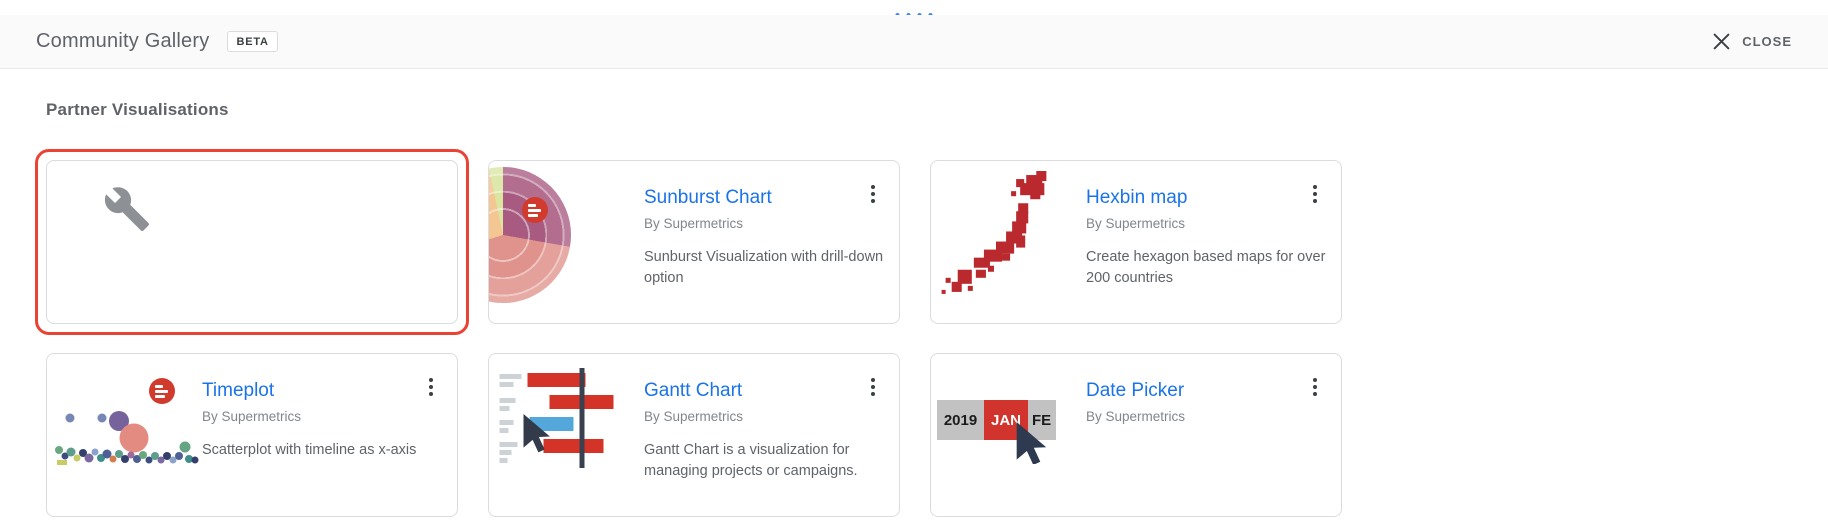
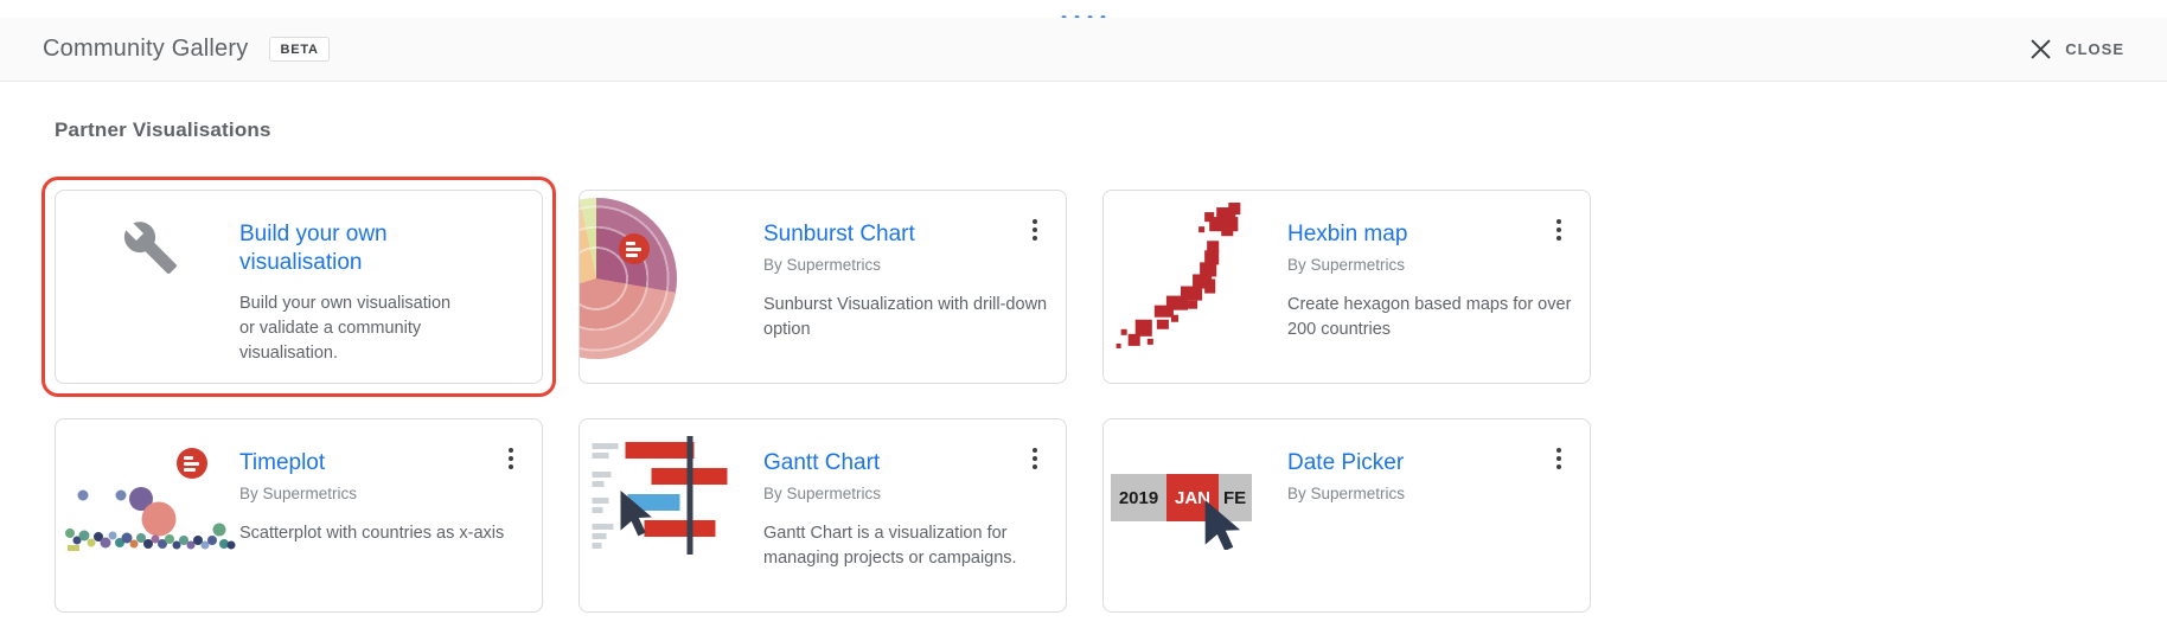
  Community Gallery
  BETA
  CLOSE
  Partner Visualisations
+ Build your own visualisation
+ Build your own visualisation or validate a community visualisation.
  Sunburst Chart
  By Supermetrics
  Sunburst Visualization with drill-down option
  Hexbin map
  By Supermetrics
  Create hexagon based maps for over 200 countries
  Timeplot
  By Supermetrics
- Scatterplot with timeline as x-axis
+ Scatterplot with countries as x-axis
  Gantt Chart
  By Supermetrics
  Gantt Chart is a visualization for managing projects or campaigns.
  2019
  JAN
  FE
  Date Picker
  By Supermetrics
